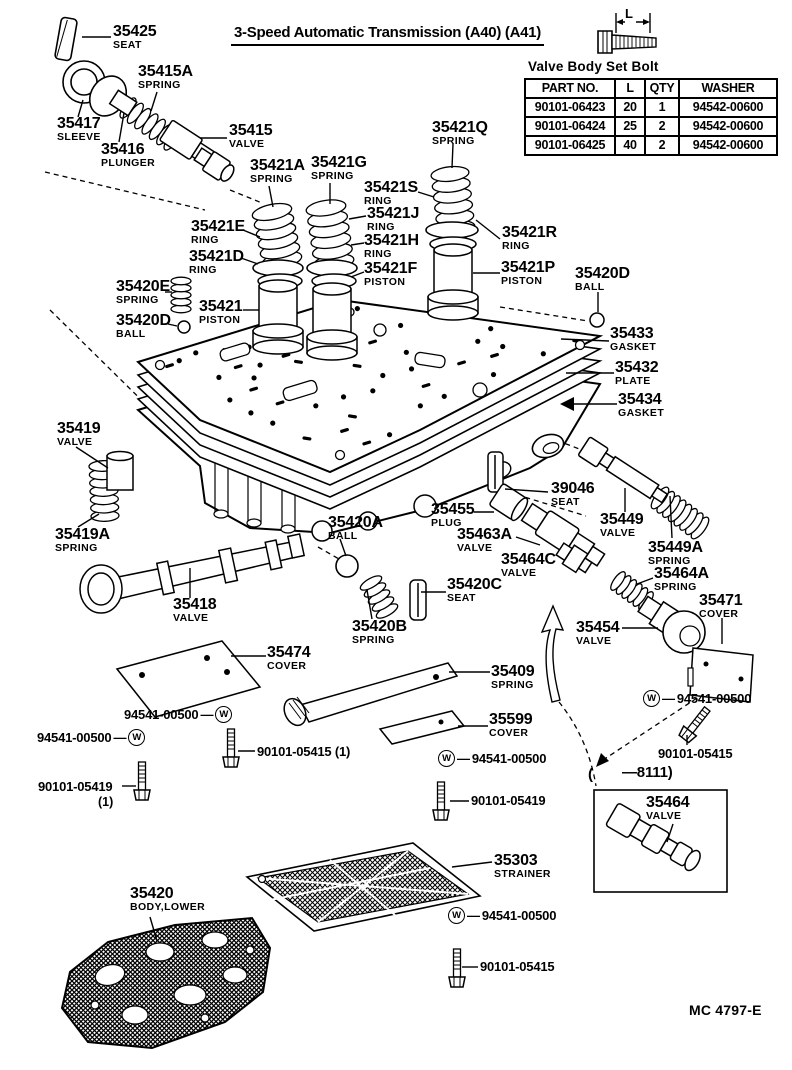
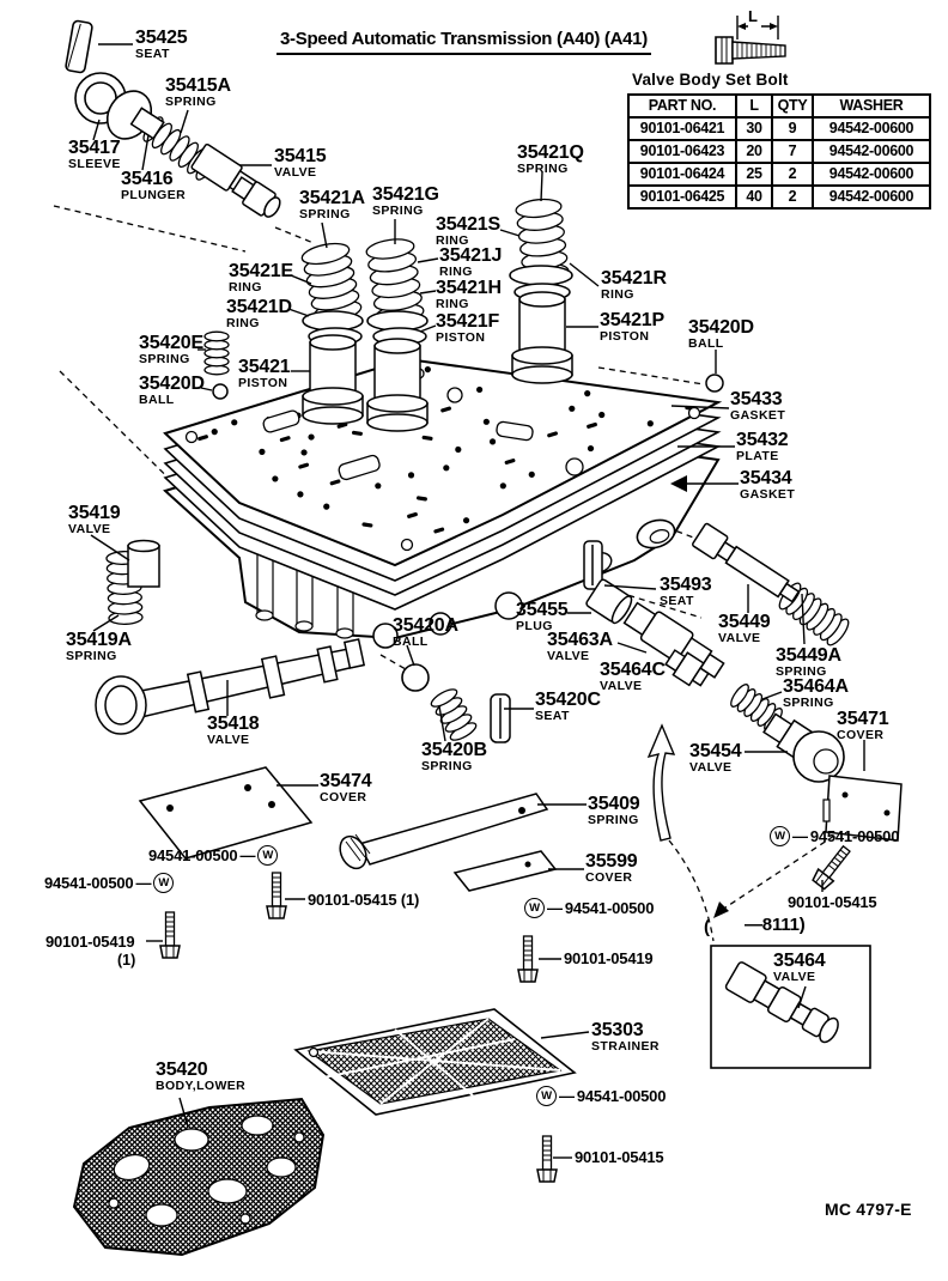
  3-Speed Automatic Transmission (A40) (A41)
  L
  Valve Body Set Bolt
  PART NO.	L	QTY	WASHER
+ 90101-06421	30	9	94542-00600
- 90101-06423	20	1	94542-00600
+ 90101-06423	20	7	94542-00600
  90101-06424	25	2	94542-00600
  90101-06425	40	2	94542-00600
  35425
  SEAT
  35415A
  SPRING
  35417
  SLEEVE
  35416
  PLUNGER
  35415
  VALVE
  35421Q
  SPRING
  35421A
  SPRING
  35421G
  SPRING
  35421S
  RING
  35421E
  RING
  35421J
  RING
  35421H
  RING
  35421D
  RING
  35421R
  RING
  35421F
  PISTON
  35421P
  PISTON
  35420D
  BALL
  35420E
  SPRING
  35421
  PISTON
  35420D
  BALL
  35433
  GASKET
  35432
  PLATE
  35434
  GASKET
  35419
  VALVE
  35419A
  SPRING
- 39046
+ 35493
  SEAT
  35455
  PLUG
  35463A
  VALVE
  35449
  VALVE
  35449A
  SPRING
  35464C
  VALVE
  35464A
  SPRING
  35420A
  BALL
  35420C
  SEAT
  35418
  VALVE
  35420B
  SPRING
  35454
  VALVE
  35471
  COVER
  35474
  COVER
  35409
  SPRING
  35599
  COVER
  35464
  VALVE
  35303
  STRAINER
  35420
  BODY,LOWER
  94541-00500
  —
  W
  94541-00500
  —
  W
  90101-05415 (1)
  W
  —
  94541-00500
  W
  —
  94541-00500
  90101-05415
  90101-05419
  (1)
  90101-05419
  W
  —
  94541-00500
  90101-05415
  (
  —8111)
  MC 4797-E
